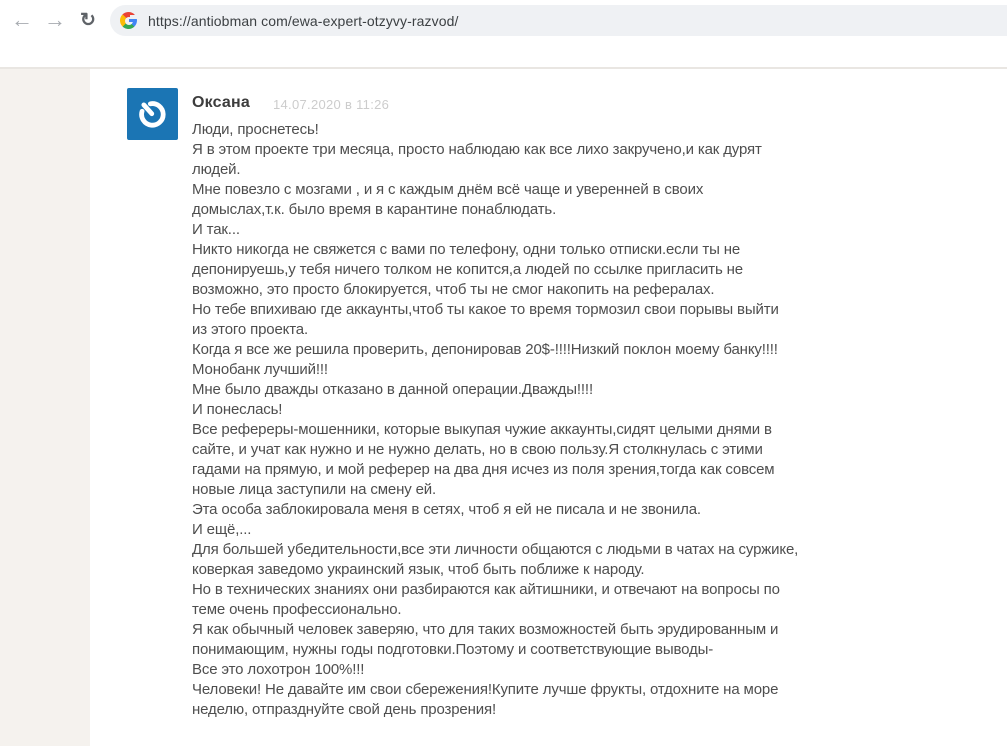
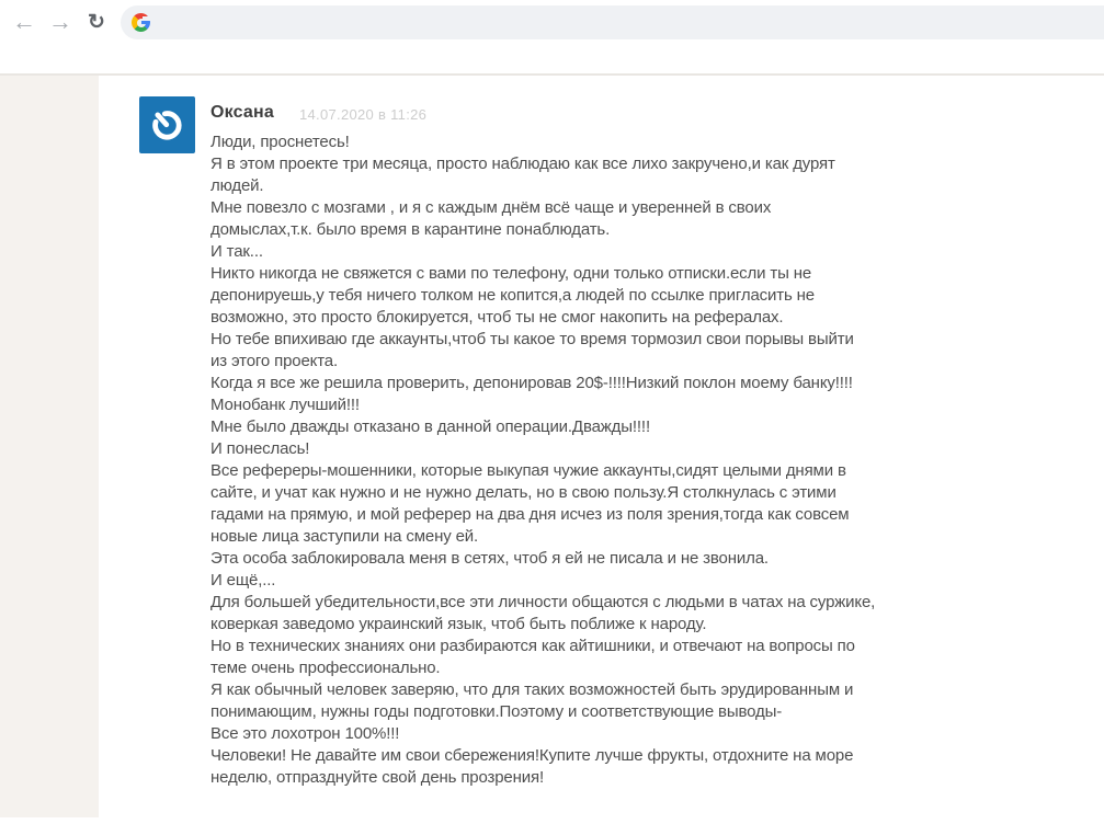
  ←
  →
  ↻
- https://antiobman com/ewa-expert-otzyvy-razvod/
  Оксана
  14.07.2020 в 11:26
  Люди, проснетесь!
  Я в этом проекте три месяца, просто наблюдаю как все лихо закручено,и как дурят
  людей.
  Мне повезло с мозгами , и я с каждым днём всё чаще и уверенней в своих
  домыслах,т.к. было время в карантине понаблюдать.
  И так...
  Никто никогда не свяжется с вами по телефону, одни только отписки.если ты не
  депонируешь,у тебя ничего толком не копится,а людей по ссылке пригласить не
  возможно, это просто блокируется, чтоб ты не смог накопить на рефералах.
  Но тебе впихиваю где аккаунты,чтоб ты какое то время тормозил свои порывы выйти
  из этого проекта.
  Когда я все же решила проверить, депонировав 20$-!!!!Низкий поклон моему банку!!!!
  Монобанк лучший!!!
  Мне было дважды отказано в данной операции.Дважды!!!!
  И понеслась!
  Все рефереры-мошенники, которые выкупая чужие аккаунты,сидят целыми днями в
  сайте, и учат как нужно и не нужно делать, но в свою пользу.Я столкнулась с этими
  гадами на прямую, и мой реферер на два дня исчез из поля зрения,тогда как совсем
  новые лица заступили на смену ей.
  Эта особа заблокировала меня в сетях, чтоб я ей не писала и не звонила.
  И ещё,...
  Для большей убедительности,все эти личности общаются с людьми в чатах на суржике,
  коверкая заведомо украинский язык, чтоб быть поближе к народу.
  Но в технических знаниях они разбираются как айтишники, и отвечают на вопросы по
  теме очень профессионально.
  Я как обычный человек заверяю, что для таких возможностей быть эрудированным и
  понимающим, нужны годы подготовки.Поэтому и соответствующие выводы-
  Все это лохотрон 100%!!!
  Человеки! Не давайте им свои сбережения!Купите лучше фрукты, отдохните на море
  неделю, отпразднуйте свой день прозрения!
